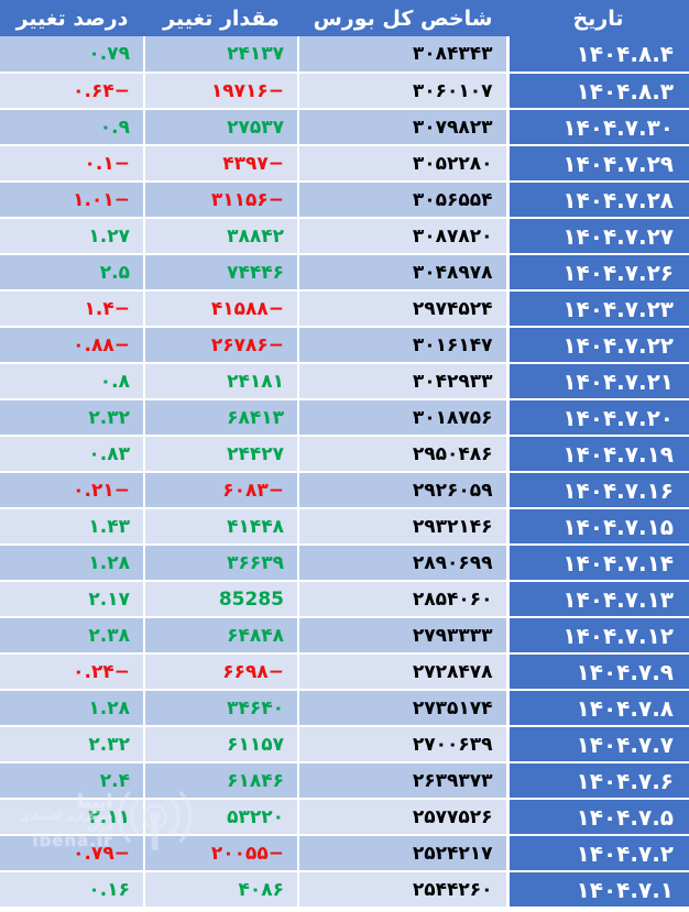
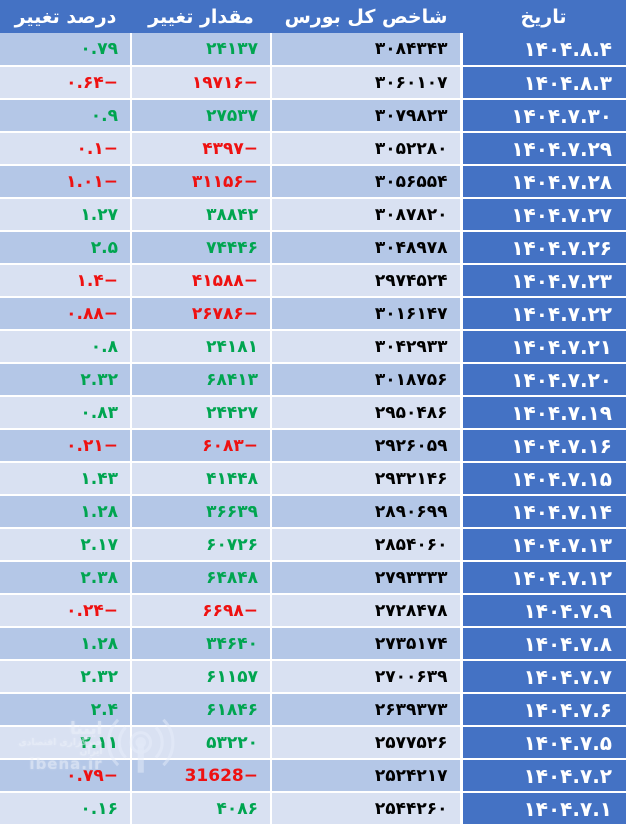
  تاریخ	شاخص کل بورس	مقدار تغییر	درصد تغییر
  ۱۴۰۴.۸.۴	۳۰۸۴۳۴۳	۲۴۱۳۷	۰.۷۹
  ۱۴۰۴.۸.۳	۳۰۶۰۱۰۷	−۱۹۷۱۶	−۰.۶۴
  ۱۴۰۴.۷.۳۰	۳۰۷۹۸۲۳	۲۷۵۳۷	۰.۹
  ۱۴۰۴.۷.۲۹	۳۰۵۲۲۸۰	−۴۳۹۷	−۰.۱
  ۱۴۰۴.۷.۲۸	۳۰۵۶۵۵۴	−۳۱۱۵۶	−۱.۰۱
  ۱۴۰۴.۷.۲۷	۳۰۸۷۸۲۰	۳۸۸۴۲	۱.۲۷
  ۱۴۰۴.۷.۲۶	۳۰۴۸۹۷۸	۷۴۴۴۶	۲.۵
  ۱۴۰۴.۷.۲۳	۲۹۷۴۵۲۴	−۴۱۵۸۸	−۱.۴
  ۱۴۰۴.۷.۲۲	۳۰۱۶۱۴۷	−۲۶۷۸۶	−۰.۸۸
  ۱۴۰۴.۷.۲۱	۳۰۴۲۹۳۳	۲۴۱۸۱	۰.۸
  ۱۴۰۴.۷.۲۰	۳۰۱۸۷۵۶	۶۸۴۱۳	۲.۳۲
  ۱۴۰۴.۷.۱۹	۲۹۵۰۴۸۶	۲۴۴۲۷	۰.۸۳
  ۱۴۰۴.۷.۱۶	۲۹۲۶۰۵۹	−۶۰۸۳	−۰.۲۱
  ۱۴۰۴.۷.۱۵	۲۹۳۲۱۴۶	۴۱۴۴۸	۱.۴۳
  ۱۴۰۴.۷.۱۴	۲۸۹۰۶۹۹	۳۶۶۳۹	۱.۲۸
- ۱۴۰۴.۷.۱۳	۲۸۵۴۰۶۰	85285	۲.۱۷
+ ۱۴۰۴.۷.۱۳	۲۸۵۴۰۶۰	۶۰۷۲۶	۲.۱۷
  ۱۴۰۴.۷.۱۲	۲۷۹۳۳۳۳	۶۴۸۴۸	۲.۳۸
  ۱۴۰۴.۷.۹	۲۷۲۸۴۷۸	−۶۶۹۸	−۰.۲۴
  ۱۴۰۴.۷.۸	۲۷۳۵۱۷۴	۳۴۶۴۰	۱.۲۸
  ۱۴۰۴.۷.۷	۲۷۰۰۶۳۹	۶۱۱۵۷	۲.۳۲
  ۱۴۰۴.۷.۶	۲۶۳۹۳۷۳	۶۱۸۴۶	۲.۴
  ۱۴۰۴.۷.۵	۲۵۷۷۵۲۶	۵۳۲۲۰	۲.۱۱
- ۱۴۰۴.۷.۲	۲۵۲۴۲۱۷	−۲۰۰۵۵	−۰.۷۹
+ ۱۴۰۴.۷.۲	۲۵۲۴۲۱۷	−31628	−۰.۷۹
  ۱۴۰۴.۷.۱	۲۵۴۴۲۶۰	۴۰۸۶	۰.۱۶
  ایبِنا
  ibena.ir
